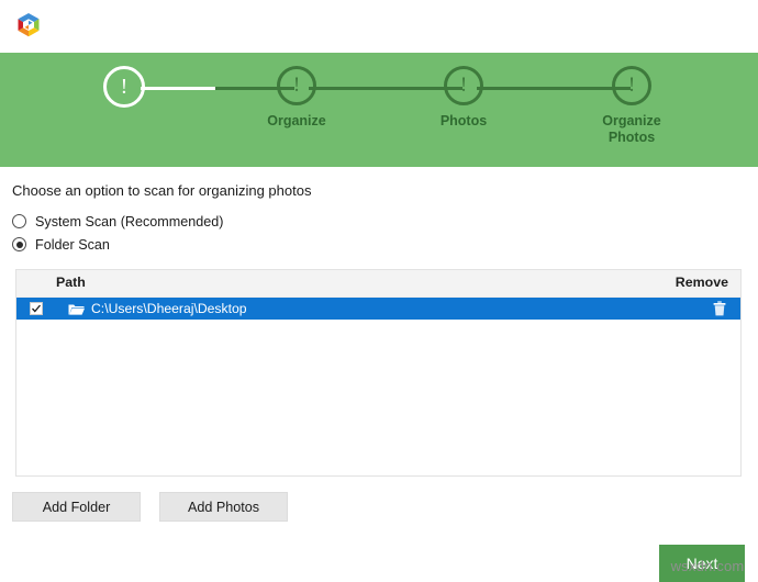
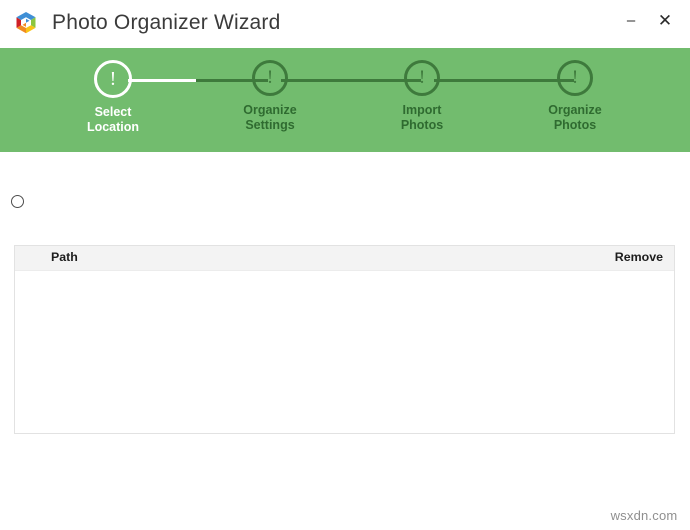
+ Photo Organizer Wizard
+ –
+ ✕
  !
+ Select
+ Location
  !
  Organize
+ Settings
  !
+ Import
  Photos
  !
  Organize
  Photos
- Choose an option to scan for organizing photos
- System Scan (Recommended)
- Folder Scan
  Path
  Remove
- C:\Users\Dheeraj\Desktop
- Add Folder
- Add Photos
- Next
  wsxdn.com
